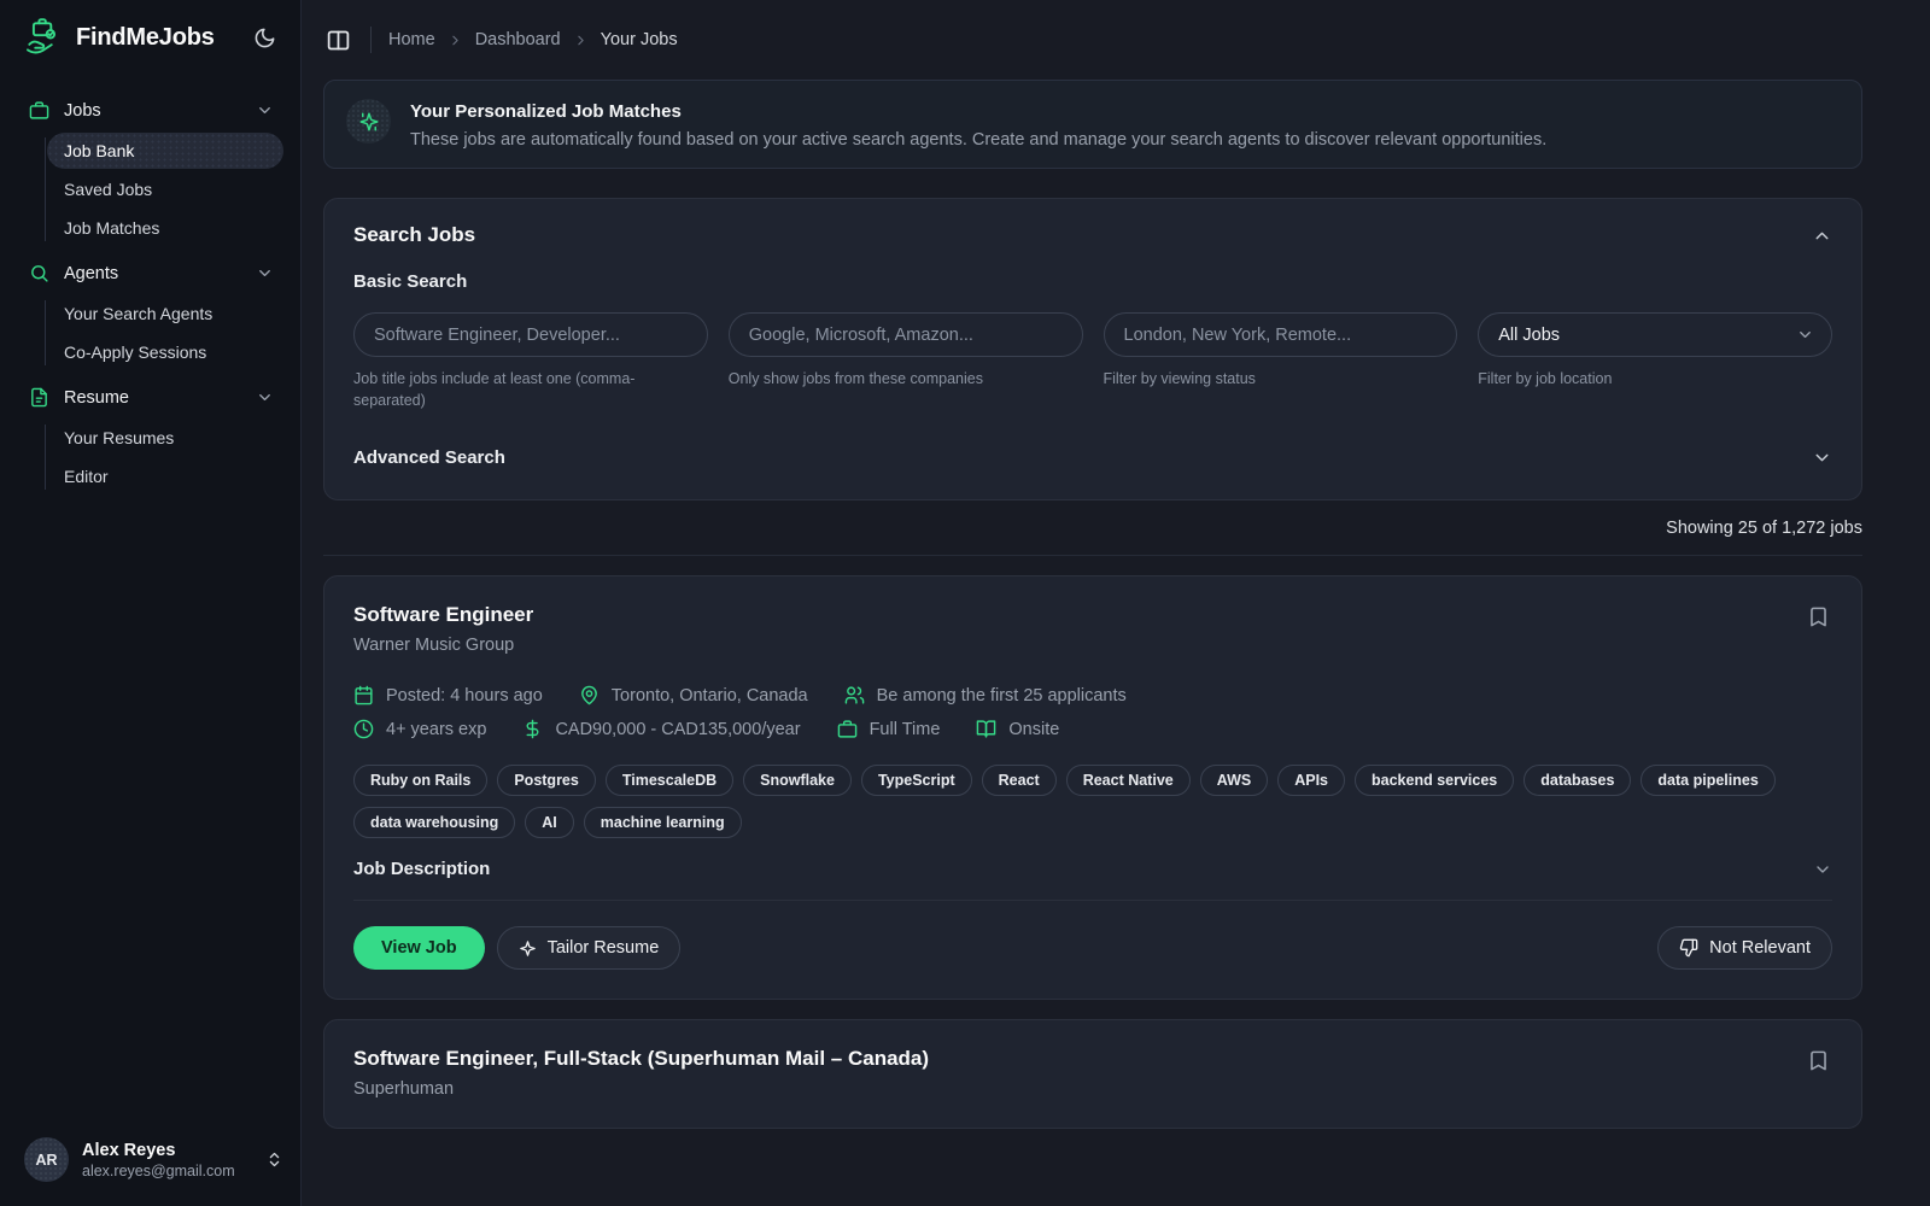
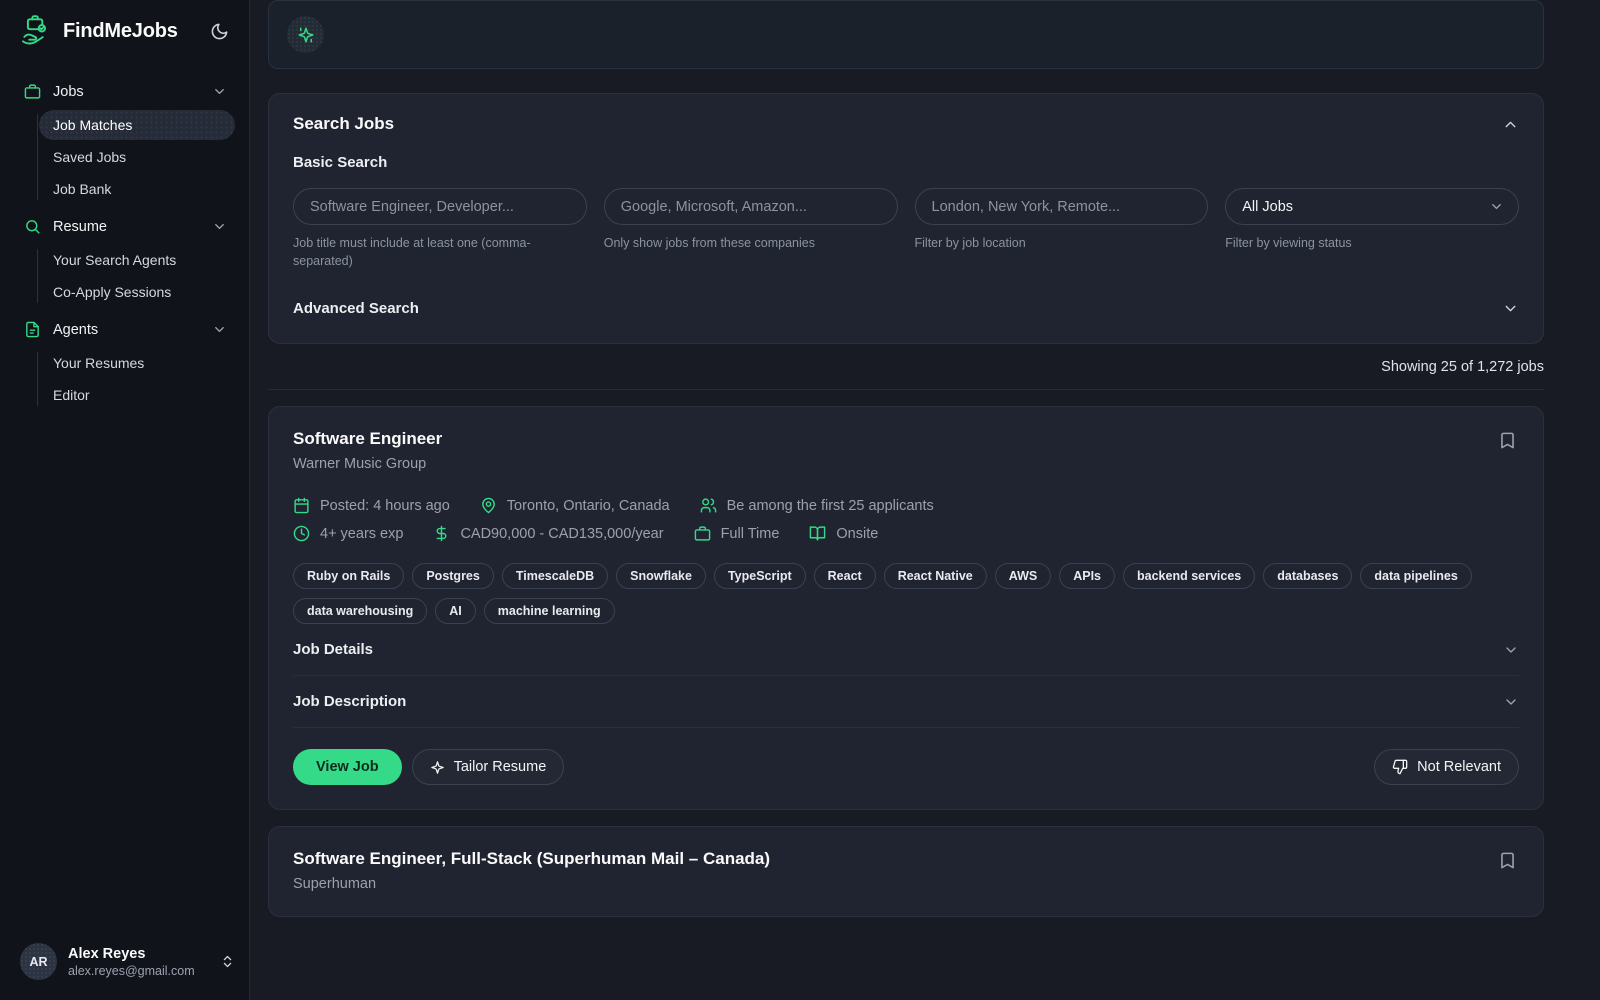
  FindMeJobs
  Jobs
- Job Bank
+ Job Matches
  Saved Jobs
- Job Matches
+ Job Bank
- Agents
+ Resume
  Your Search Agents
  Co-Apply Sessions
- Resume
+ Agents
  Your Resumes
  Editor
  AR
  Alex Reyes
  alex.reyes@gmail.com
- Home
- Dashboard
- Your Jobs
- Your Personalized Job Matches
- These jobs are automatically found based on your active search agents. Create and manage your search agents to discover relevant opportunities.
  Search Jobs
  Basic Search
  Software Engineer, Developer...
- Job title jobs include at least one (comma-separated)
+ Job title must include at least one (comma-separated)
  Google, Microsoft, Amazon...
  Only show jobs from these companies
  London, New York, Remote...
- Filter by viewing status
+ Filter by job location
  All Jobs
- Filter by job location
+ Filter by viewing status
  Advanced Search
  Showing 25 of 1,272 jobs
  Software Engineer
  Warner Music Group
  Posted: 4 hours ago
  Toronto, Ontario, Canada
  Be among the first 25 applicants
  4+ years exp
  CAD90,000 - CAD135,000/year
  Full Time
  Onsite
  Ruby on Rails
  Postgres
  TimescaleDB
  Snowflake
  TypeScript
  React
  React Native
  AWS
  APIs
  backend services
  databases
  data pipelines
  data warehousing
  AI
  machine learning
+ Job Details
  Job Description
  View Job
  Tailor Resume
  Not Relevant
  Software Engineer, Full-Stack (Superhuman Mail – Canada)
  Superhuman
